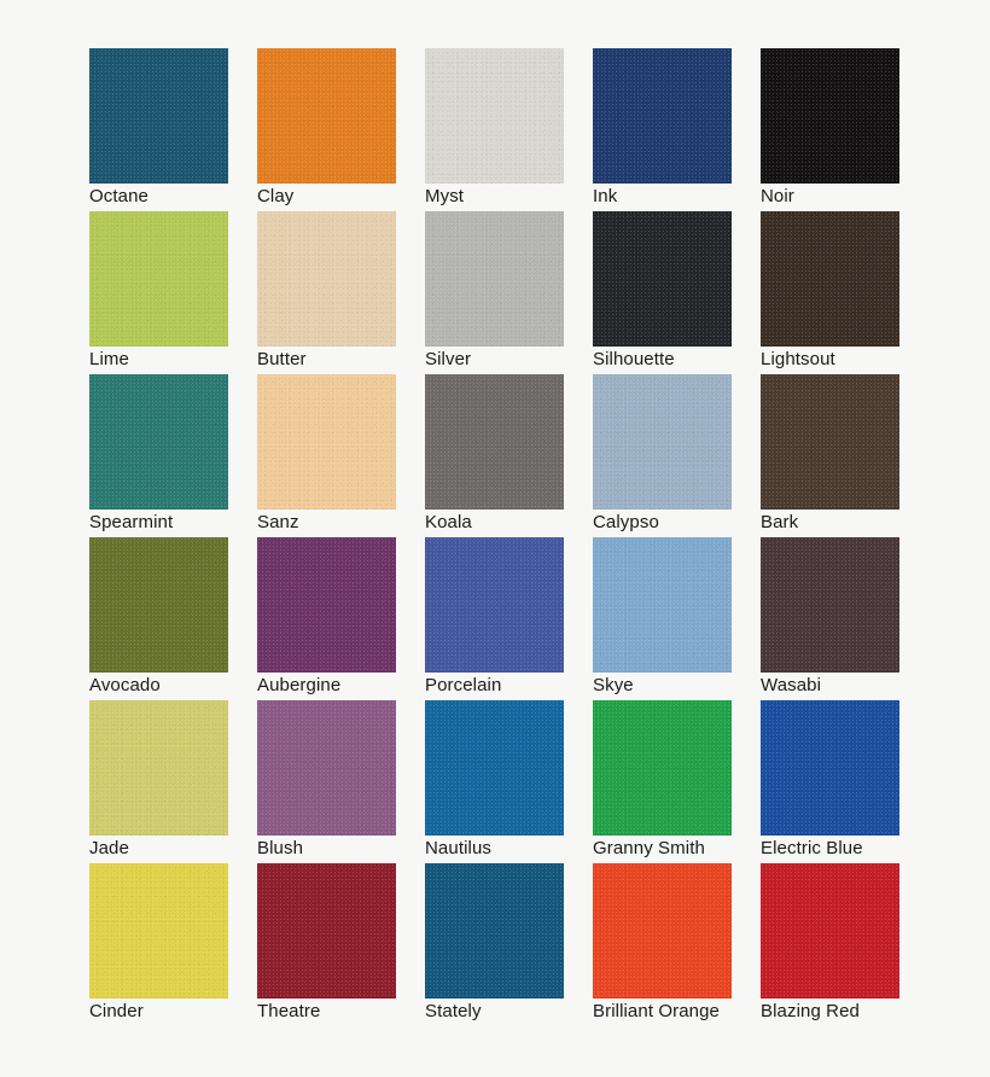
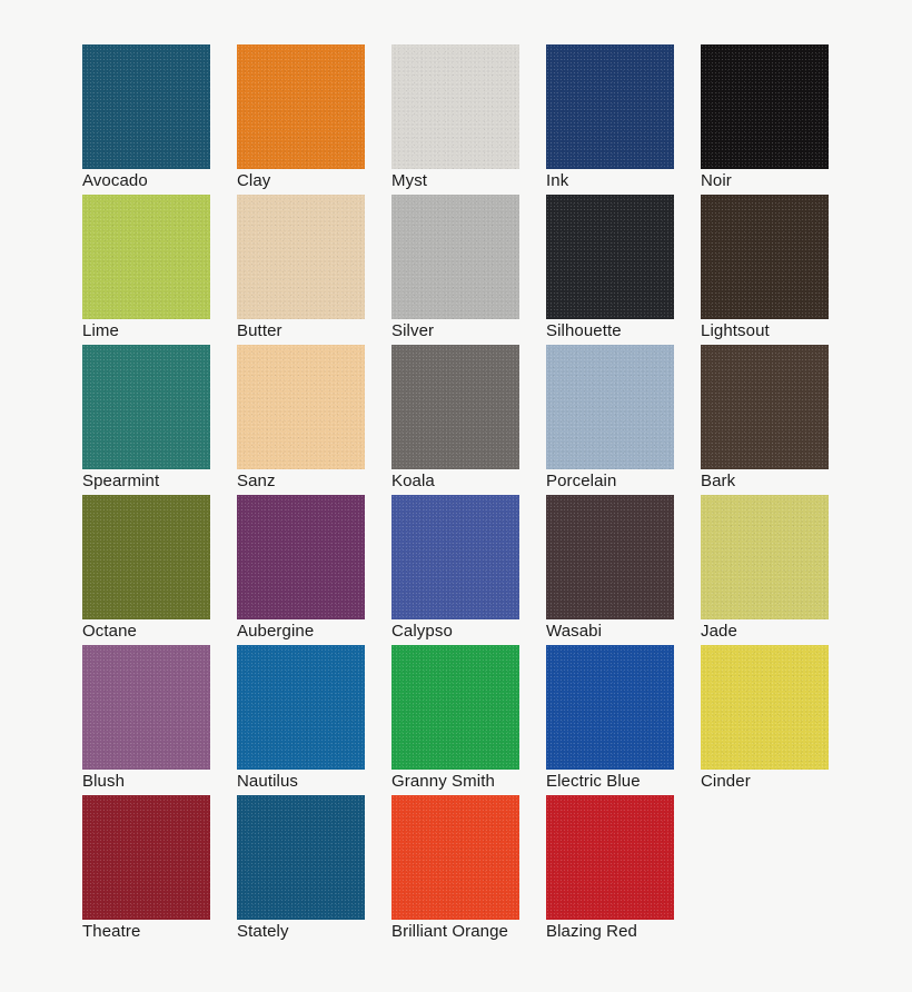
- Octane
+ Avocado
  Clay
  Myst
  Ink
  Noir
  Lime
  Butter
  Silver
  Silhouette
  Lightsout
  Spearmint
  Sanz
  Koala
- Calypso
+ Porcelain
  Bark
- Avocado
+ Octane
  Aubergine
- Porcelain
+ Calypso
- Skye
  Wasabi
  Jade
  Blush
  Nautilus
  Granny Smith
  Electric Blue
  Cinder
  Theatre
  Stately
  Brilliant Orange
  Blazing Red
